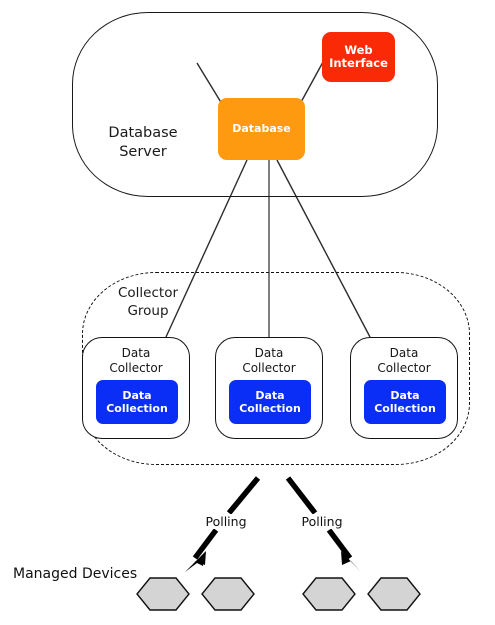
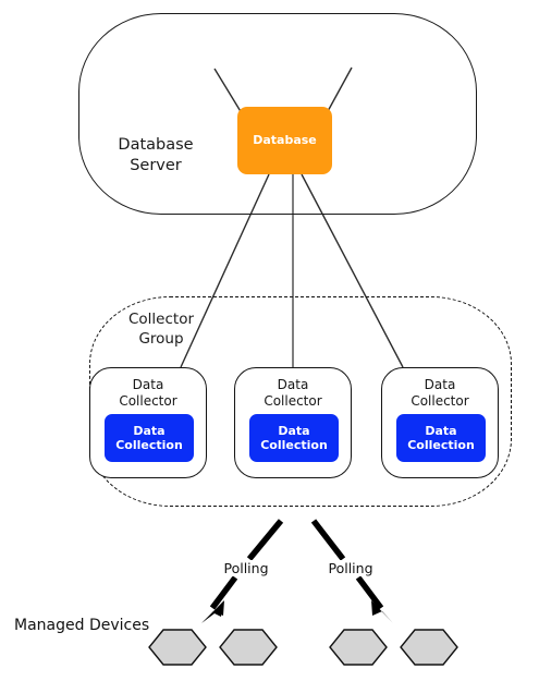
  Database
  Server
- Web
- Interface
  Database
  Collector
  Group
  Data
  Collector
  Data
  Collection
  Data
  Collector
  Data
  Collection
  Data
  Collector
  Data
  Collection
  Polling
  Polling
  Managed Devices
